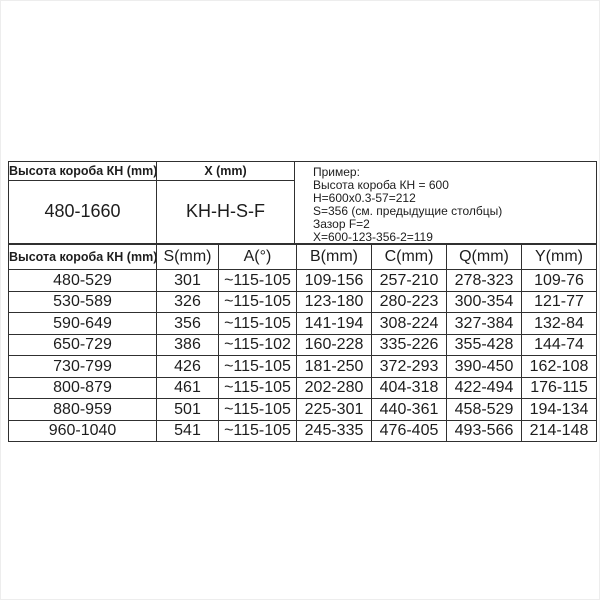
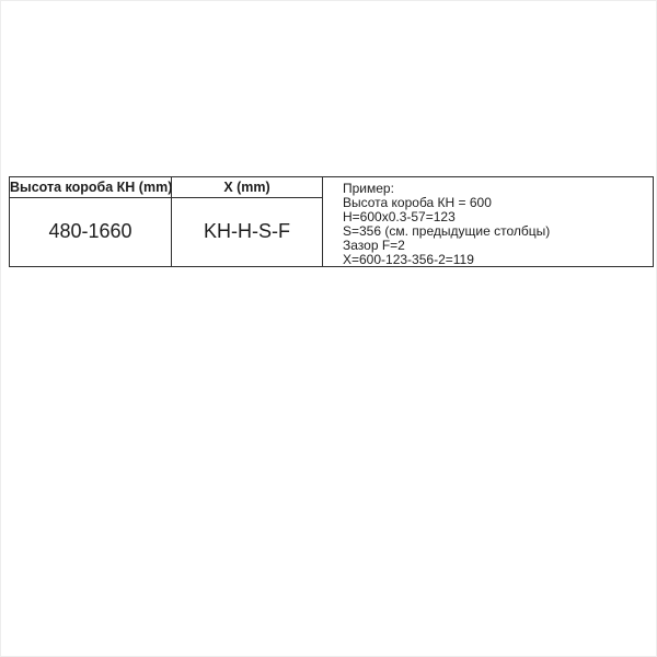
- Высота короба КН (mm)	X (mm)	Пример: Высота короба КН = 600 H=600x0.3-57=212 S=356 (см. предыдущие столбцы) Зазор F=2 X=600-123-356-2=119
+ Высота короба КН (mm)	X (mm)	Пример: Высота короба КН = 600 H=600x0.3-57=123 S=356 (см. предыдущие столбцы) Зазор F=2 X=600-123-356-2=119
  480-1660	KH-H-S-F
- Высота короба КН (mm)	S(mm)	A(°)	B(mm)	C(mm)	Q(mm)	Y(mm)
- 480-529	301	~115-105	109-156	257-210	278-323	109-76
- 530-589	326	~115-105	123-180	280-223	300-354	121-77
- 590-649	356	~115-105	141-194	308-224	327-384	132-84
- 650-729	386	~115-102	160-228	335-226	355-428	144-74
- 730-799	426	~115-105	181-250	372-293	390-450	162-108
- 800-879	461	~115-105	202-280	404-318	422-494	176-115
- 880-959	501	~115-105	225-301	440-361	458-529	194-134
- 960-1040	541	~115-105	245-335	476-405	493-566	214-148
